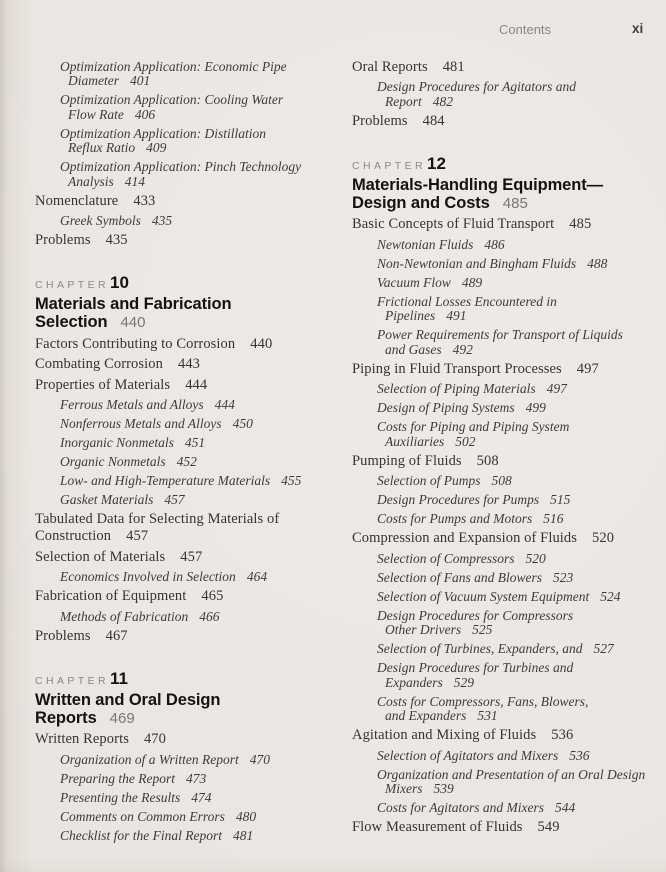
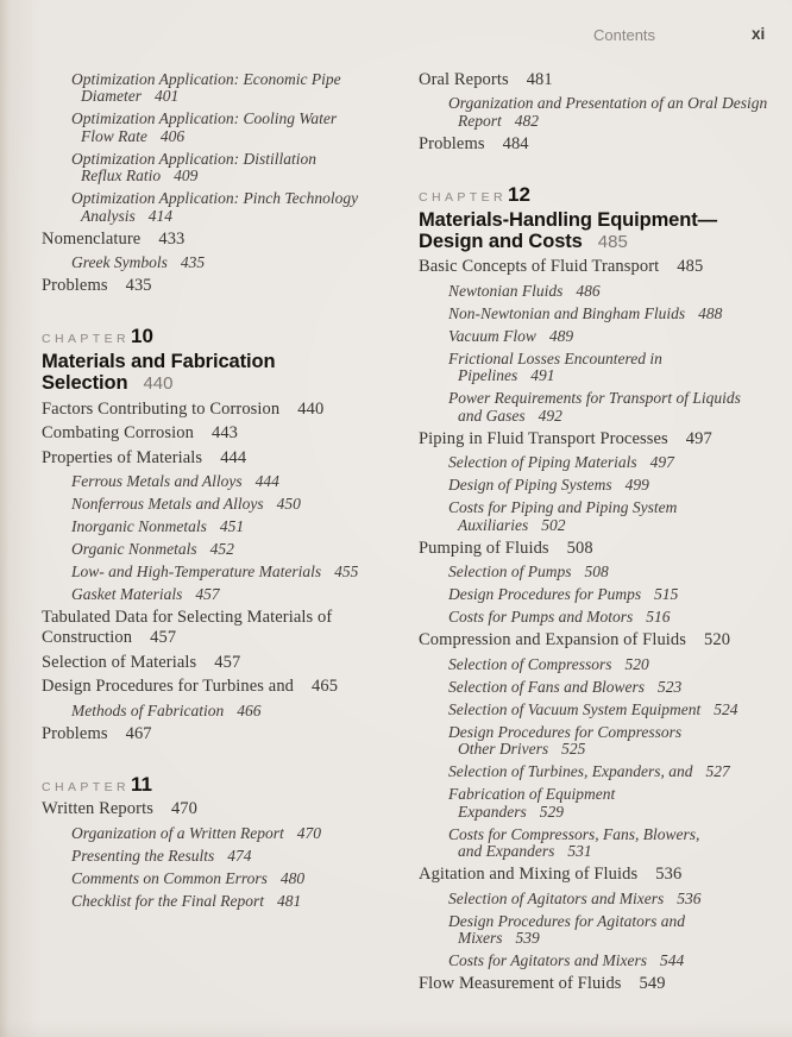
  Contents
  xi
  Optimization Application: Economic Pipe
  Diameter 401
  Optimization Application: Cooling Water
  Flow Rate 406
  Optimization Application: Distillation
  Reflux Ratio 409
  Optimization Application: Pinch Technology
  Analysis 414
  Nomenclature 433
  Greek Symbols 435
  Problems 435
  CHAPTER10
  Materials and Fabrication
  Selection 440
  Factors Contributing to Corrosion 440
  Combating Corrosion 443
  Properties of Materials 444
  Ferrous Metals and Alloys 444
  Nonferrous Metals and Alloys 450
  Inorganic Nonmetals 451
  Organic Nonmetals 452
  Low- and High-Temperature Materials 455
  Gasket Materials 457
  Tabulated Data for Selecting Materials of
  Construction 457
  Selection of Materials 457
- Economics Involved in Selection 464
- Fabrication of Equipment 465
+ Design Procedures for Turbines and 465
  Methods of Fabrication 466
  Problems 467
  CHAPTER11
- Written and Oral Design
- Reports 469
  Written Reports 470
  Organization of a Written Report 470
- Preparing the Report 473
  Presenting the Results 474
  Comments on Common Errors 480
  Checklist for the Final Report 481
  Oral Reports 481
- Design Procedures for Agitators and
+ Organization and Presentation of an Oral Design
  Report 482
  Problems 484
  CHAPTER12
  Materials-Handling Equipment—
  Design and Costs 485
  Basic Concepts of Fluid Transport 485
  Newtonian Fluids 486
  Non-Newtonian and Bingham Fluids 488
  Vacuum Flow 489
  Frictional Losses Encountered in
  Pipelines 491
  Power Requirements for Transport of Liquids
  and Gases 492
  Piping in Fluid Transport Processes 497
  Selection of Piping Materials 497
  Design of Piping Systems 499
  Costs for Piping and Piping System
  Auxiliaries 502
  Pumping of Fluids 508
  Selection of Pumps 508
  Design Procedures for Pumps 515
  Costs for Pumps and Motors 516
  Compression and Expansion of Fluids 520
  Selection of Compressors 520
  Selection of Fans and Blowers 523
  Selection of Vacuum System Equipment 524
  Design Procedures for Compressors
  Other Drivers 525
  Selection of Turbines, Expanders, and 527
- Design Procedures for Turbines and
+ Fabrication of Equipment
  Expanders 529
  Costs for Compressors, Fans, Blowers,
  and Expanders 531
  Agitation and Mixing of Fluids 536
  Selection of Agitators and Mixers 536
- Organization and Presentation of an Oral Design
+ Design Procedures for Agitators and
  Mixers 539
  Costs for Agitators and Mixers 544
  Flow Measurement of Fluids 549
